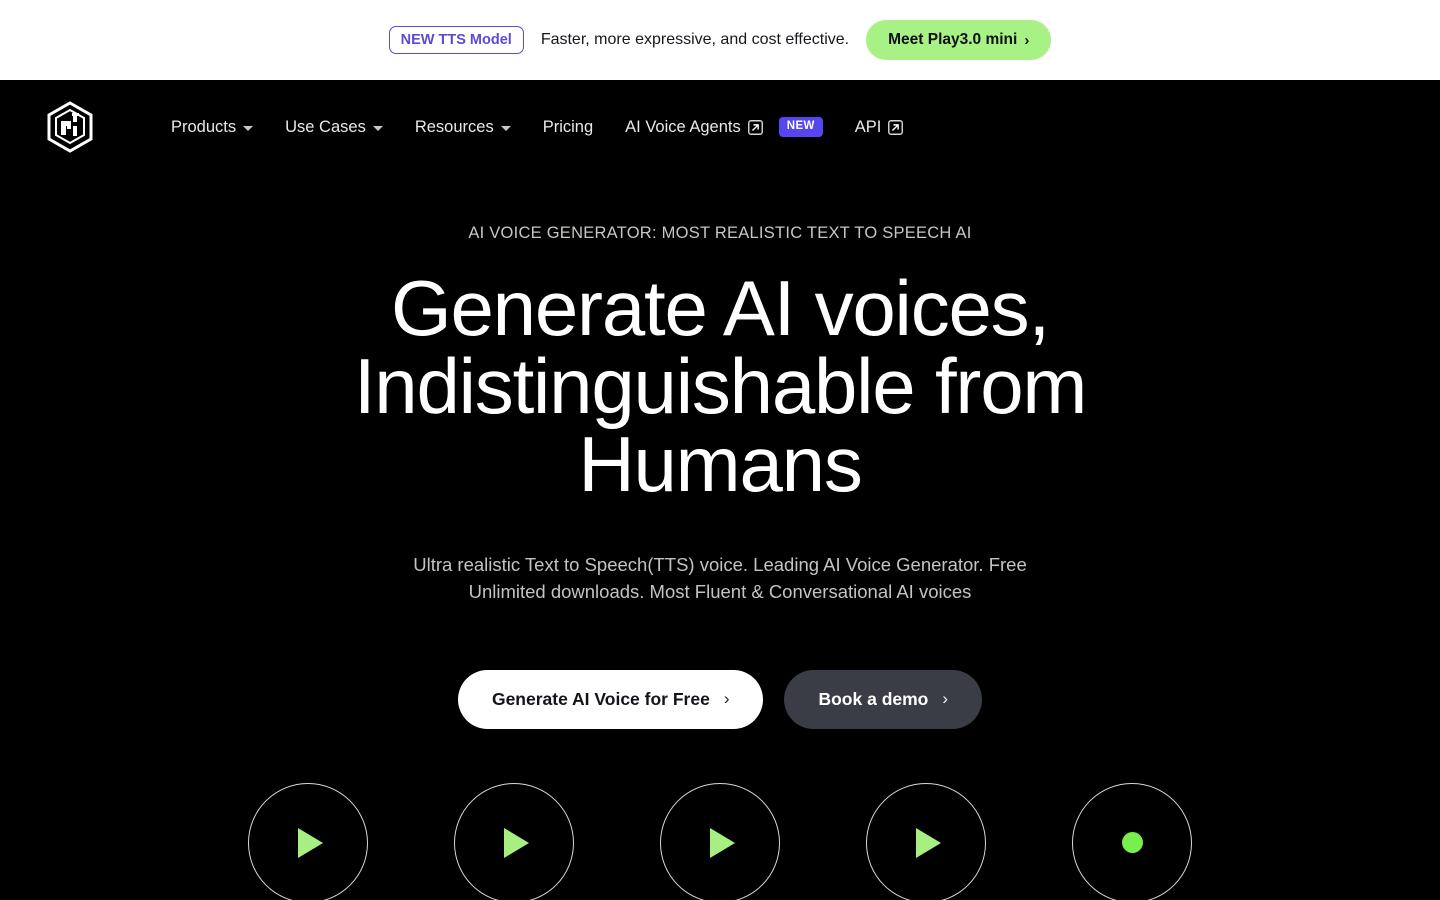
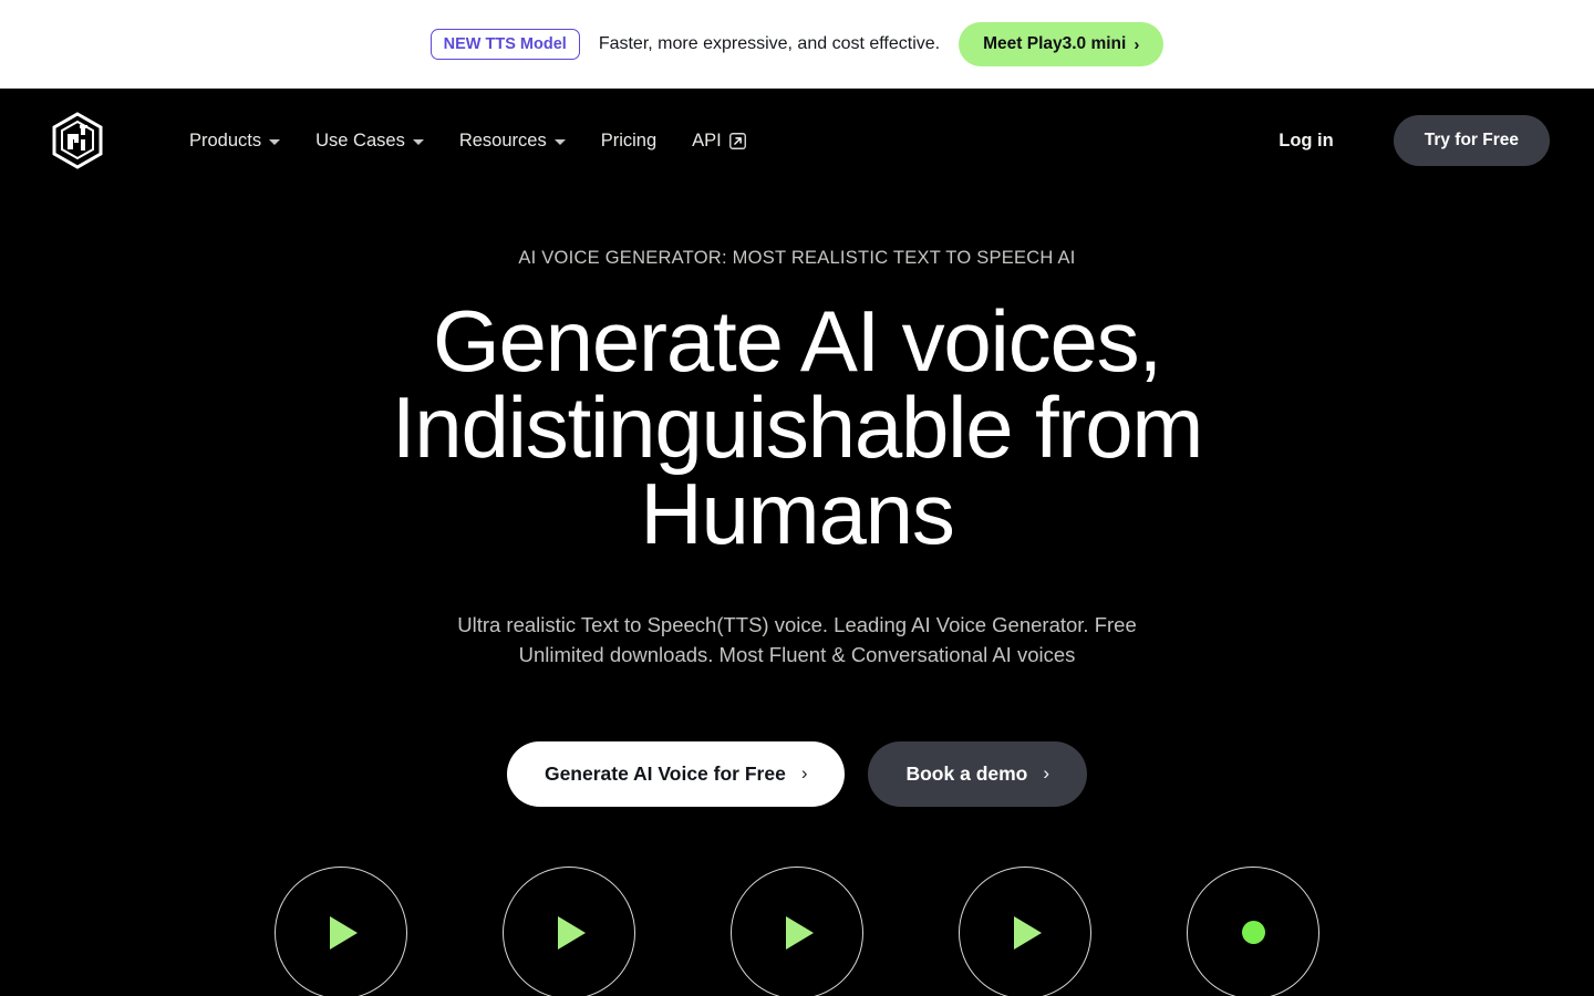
  NEW TTS Model
  Faster, more expressive, and cost effective.
  Meet Play3.0 mini
  ›
  Products
  Use Cases
  Resources
  Pricing
- AI Voice Agents
- NEW
  API
+ Log in
+ Try for Free
  AI VOICE GENERATOR: MOST REALISTIC TEXT TO SPEECH AI
  Generate AI voices, Indistinguishable from Humans
  Ultra realistic Text to Speech(TTS) voice. Leading AI Voice Generator. Free Unlimited downloads. Most Fluent & Conversational AI voices
  Generate AI Voice for Free
  ›
  Book a demo
  ›
